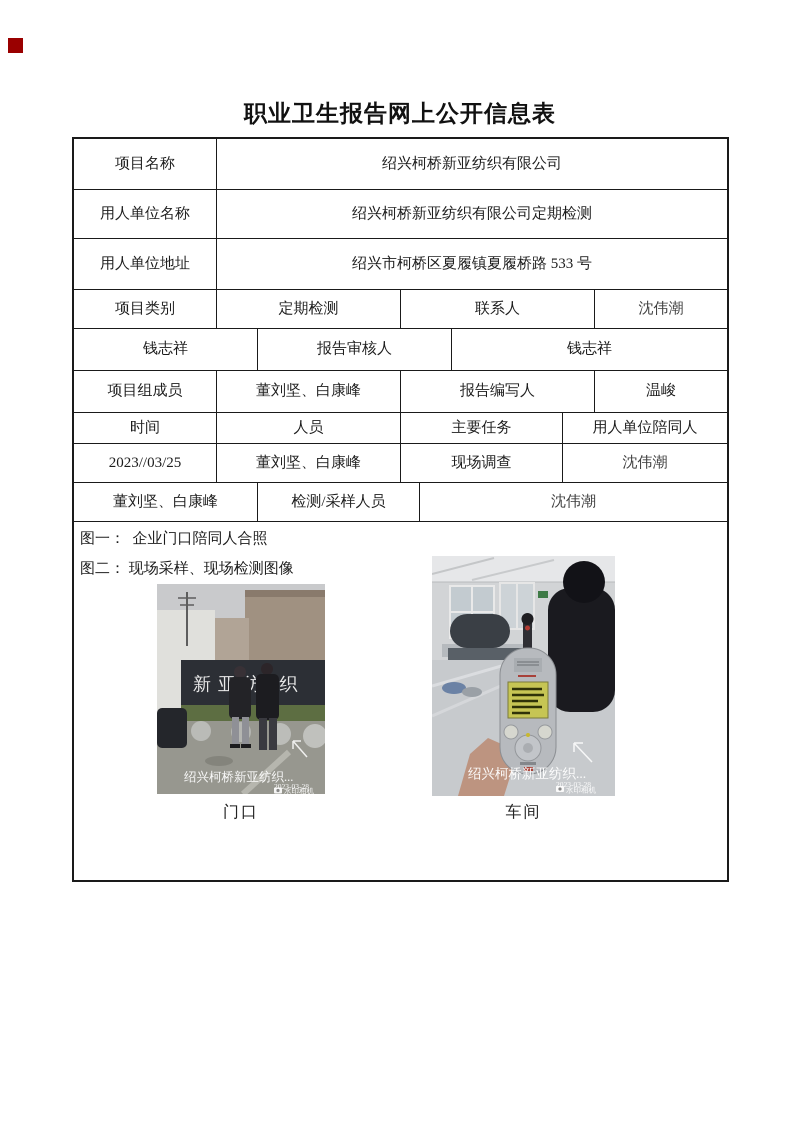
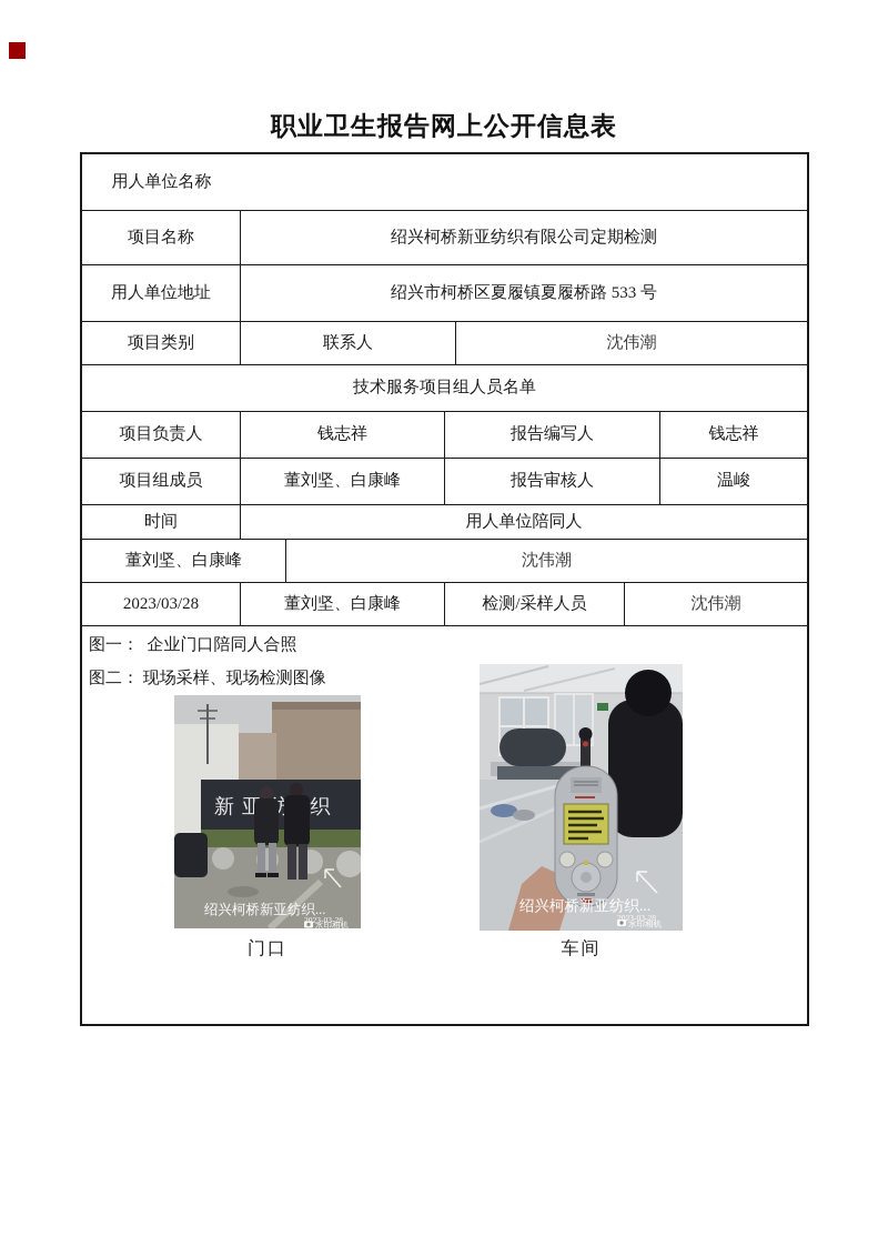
  职业卫生报告网上公开信息表
- 项目名称
+ 用人单位名称
- 绍兴柯桥新亚纺织有限公司
- 用人单位名称
+ 项目名称
  绍兴柯桥新亚纺织有限公司定期检测
  用人单位地址
  绍兴市柯桥区夏履镇夏履桥路 533 号
  项目类别
- 定期检测
  联系人
  沈伟潮
+ 技术服务项目组人员名单
+ 项目负责人
  钱志祥
- 报告审核人
+ 报告编写人
  钱志祥
  项目组成员
  董刘坚、白康峰
- 报告编写人
+ 报告审核人
  温峻
  时间
- 人员
- 主要任务
  用人单位陪同人
- 2023//03/25
  董刘坚、白康峰
- 现场调查
  沈伟潮
+ 2023/03/28
  董刘坚、白康峰
  检测/采样人员
  沈伟潮
  图一： 企业门口陪同人合照
  图二： 现场采样、现场检测图像
  新纺 织
  绍兴柯桥新亚纺织...
  2023-03-28
  水印相机
  绍兴柯桥新亚纺织...
  2023-03-28
  水印相机
  门口
  车间
